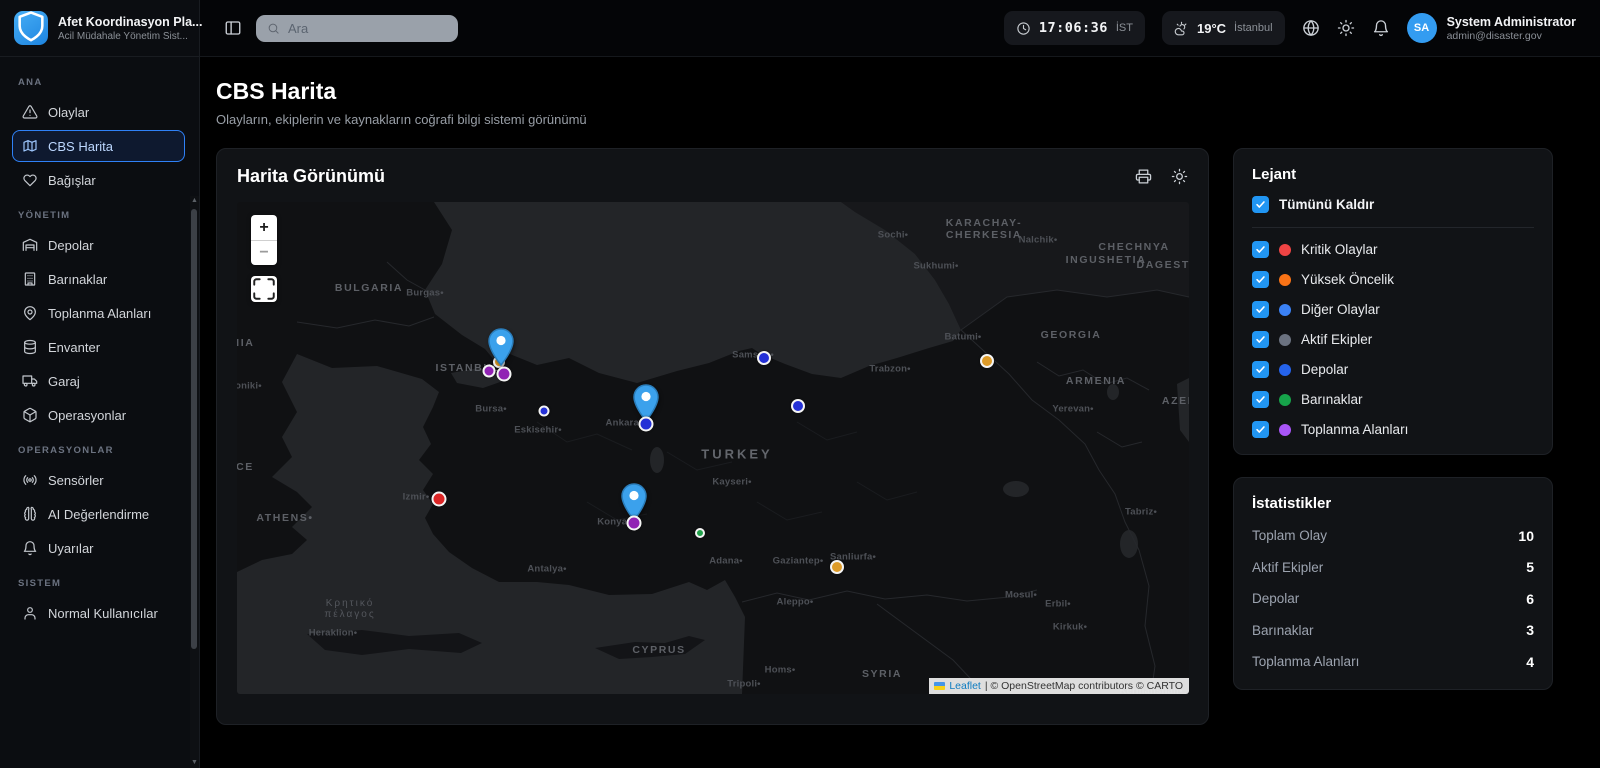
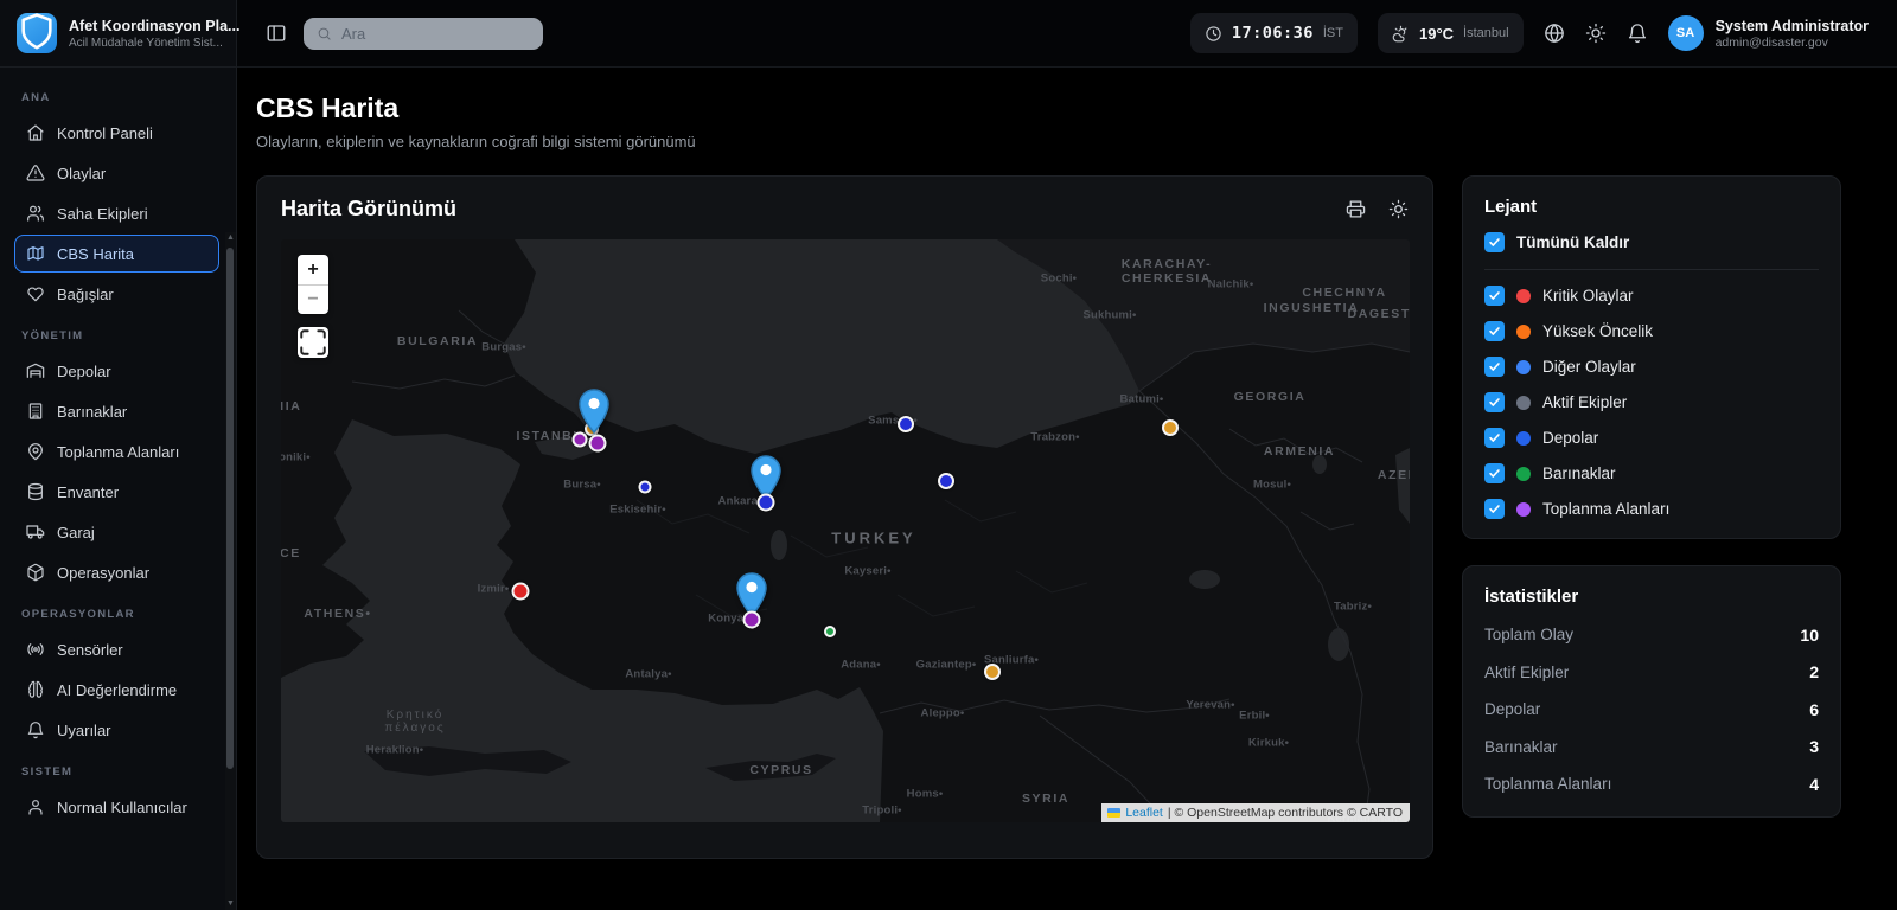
  Afet Koordinasyon Pla...
  Acil Müdahale Yönetim Sist...
  ANA
+ Kontrol Paneli
  Olaylar
+ Saha Ekipleri
  CBS Harita
  Bağışlar
  YÖNETIM
  Depolar
  Barınaklar
  Toplanma Alanları
  Envanter
  Garaj
  Operasyonlar
  OPERASYONLAR
  Sensörler
  AI Değerlendirme
  Uyarılar
  SISTEM
  Normal Kullanıcılar
  Ara
  17:06:36
  İST
  19°C
  İstanbul
  SA
  System Administrator
  admin@disaster.gov
  CBS Harita
  Olayların, ekiplerin ve kaynakların coğrafi bilgi sistemi görünümü
  Harita Görünümü
  BULGARIA
  Burgas•
  ISTANBL
  oniki•
  NIA
  CE
  ATHENS•
  Κρητικό
  πέλαγος
  Heraklion•
  CYPRUS
  Bursa•
  Eskisehir•
  Ankara
  Izmir•
  Kayseri•
  Konya
  Antalya•
  Adana•
  Gaziantep•
  Sanliurfa•
  Aleppo•
  Homs•
  Tripoli•
  SYRIA
- Mosul•
+ Yerevan•
  Erbil•
  Kirkuk•
  Tabriz•
  TURKEY
  Sams•
  Trabzon•
  Sochi•
  Sukhumi•
  KARACHAY-
  CHERKESIA
  Nalchik•
  CHECHNYA
  INGUSHETIA
  DAGEST
  GEORGIA
  Batumi•
  ARMENIA
- Yerevan•
+ Mosul•
  +
  −
  Leaflet
  | © OpenStreetMap contributors © CARTO
  Lejant
  Tümünü Kaldır
  Kritik Olaylar
  Yüksek Öncelik
  Diğer Olaylar
  Aktif Ekipler
  Depolar
  Barınaklar
  Toplanma Alanları
  İstatistikler
  Toplam Olay
  10
  Aktif Ekipler
- 5
+ 2
  Depolar
  6
  Barınaklar
  3
  Toplanma Alanları
  4
